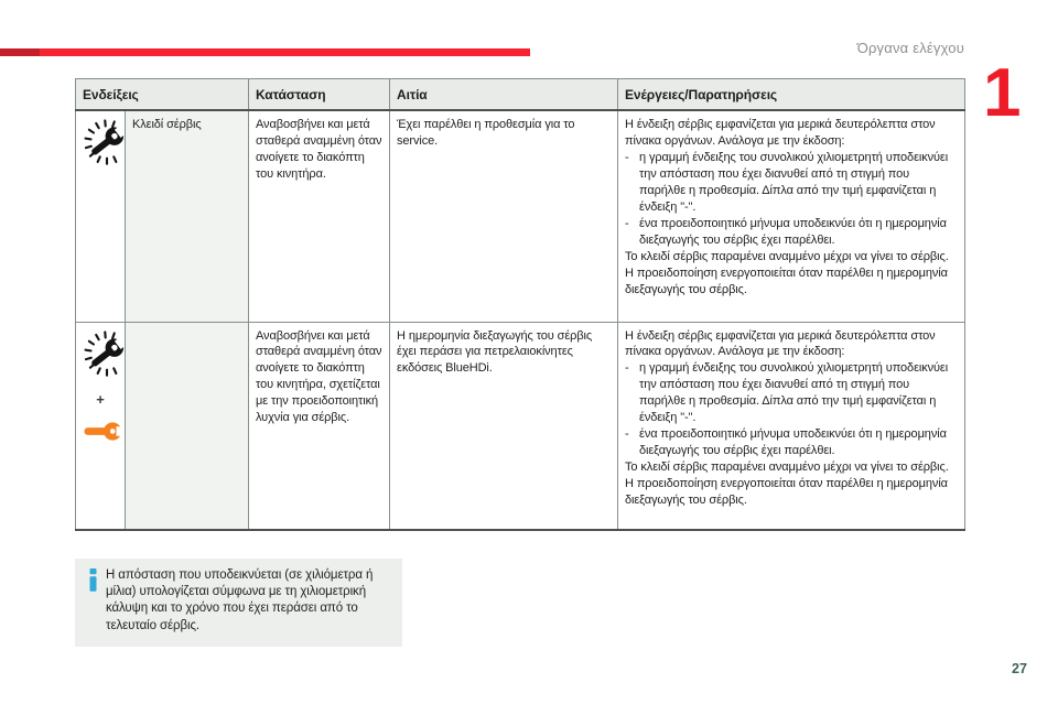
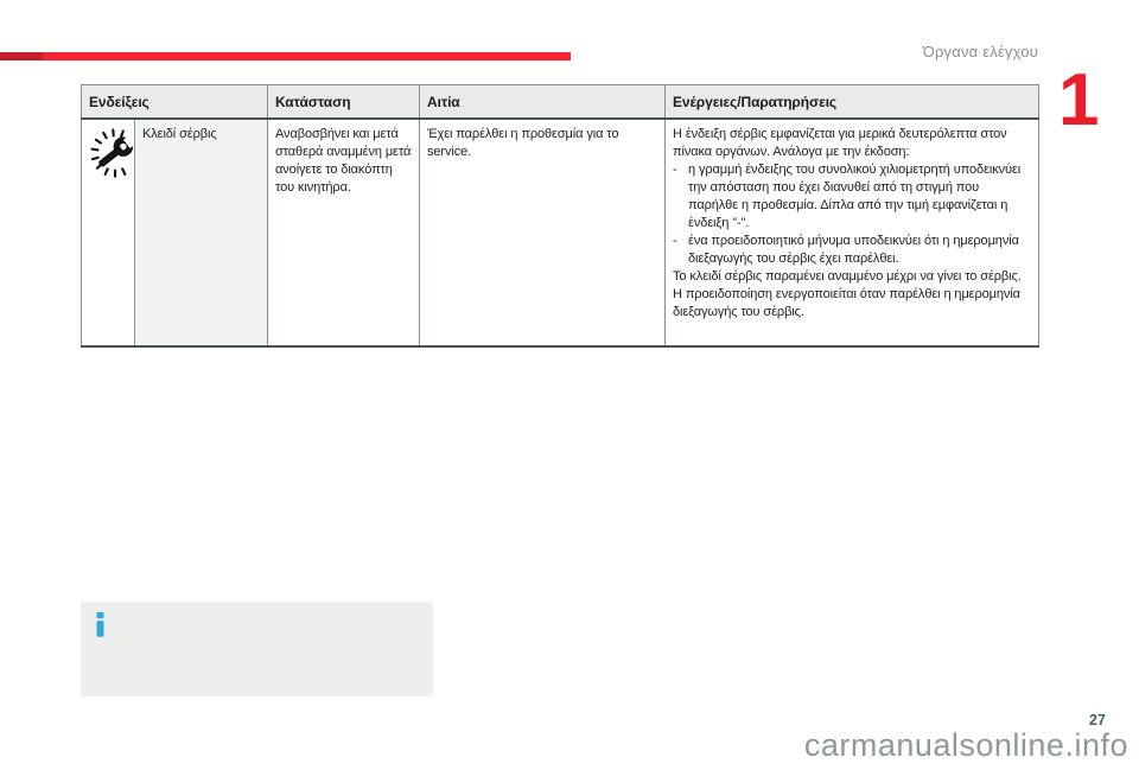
  Όργανα ελέγχου
  1
  Ενδείξεις	Κατάσταση	Αιτία	Ενέργειες/Παρατηρήσεις
- 	Κλειδί σέρβις	Αναβοσβήνει και μετά σταθερά αναμμένη όταν ανοίγετε το διακόπτη του κινητήρα.	Έχει παρέλθει η προθεσμία για το service.	Η ένδειξη σέρβις εμφανίζεται για μερικά δευτερόλεπτα στον πίνακα οργάνων. Ανάλογα με την έκδοση: - η γραμμή ένδειξης του συνολικού χιλιομετρητή υποδεικνύει την απόσταση που έχει διανυθεί από τη στιγμή που παρήλθε η προθεσμία. Δίπλα από την τιμή εμφανίζεται η ένδειξη "-". - ένα προειδοποιητικό μήνυμα υποδεικνύει ότι η ημερομηνία διεξαγωγής του σέρβις έχει παρέλθει. Το κλειδί σέρβις παραμένει αναμμένο μέχρι να γίνει το σέρβις. Η προειδοποίηση ενεργοποιείται όταν παρέλθει η ημερομηνία διεξαγωγής του σέρβις.
+ 	Κλειδί σέρβις	Αναβοσβήνει και μετά σταθερά αναμμένη μετά ανοίγετε το διακόπτη του κινητήρα.	Έχει παρέλθει η προθεσμία για το service.	Η ένδειξη σέρβις εμφανίζεται για μερικά δευτερόλεπτα στον πίνακα οργάνων. Ανάλογα με την έκδοση: - η γραμμή ένδειξης του συνολικού χιλιομετρητή υποδεικνύει την απόσταση που έχει διανυθεί από τη στιγμή που παρήλθε η προθεσμία. Δίπλα από την τιμή εμφανίζεται η ένδειξη "-". - ένα προειδοποιητικό μήνυμα υποδεικνύει ότι η ημερομηνία διεξαγωγής του σέρβις έχει παρέλθει. Το κλειδί σέρβις παραμένει αναμμένο μέχρι να γίνει το σέρβις. Η προειδοποίηση ενεργοποιείται όταν παρέλθει η ημερομηνία διεξαγωγής του σέρβις.
- +		Αναβοσβήνει και μετά σταθερά αναμμένη όταν ανοίγετε το διακόπτη του κινητήρα, σχετίζεται με την προειδοποιητική λυχνία για σέρβις.	Η ημερομηνία διεξαγωγής του σέρβις έχει περάσει για πετρελαιοκίνητες εκδόσεις BlueHDi.	Η ένδειξη σέρβις εμφανίζεται για μερικά δευτερόλεπτα στον πίνακα οργάνων. Ανάλογα με την έκδοση: - η γραμμή ένδειξης του συνολικού χιλιομετρητή υποδεικνύει την απόσταση που έχει διανυθεί από τη στιγμή που παρήλθε η προθεσμία. Δίπλα από την τιμή εμφανίζεται η ένδειξη "-". - ένα προειδοποιητικό μήνυμα υποδεικνύει ότι η ημερομηνία διεξαγωγής του σέρβις έχει παρέλθει. Το κλειδί σέρβις παραμένει αναμμένο μέχρι να γίνει το σέρβις. Η προειδοποίηση ενεργοποιείται όταν παρέλθει η ημερομηνία διεξαγωγής του σέρβις.
- Η απόσταση που υποδεικνύεται (σε χιλιόμετρα ή μίλια) υπολογίζεται σύμφωνα με τη χιλιομετρική κάλυψη και το χρόνο που έχει περάσει από το τελευταίο σέρβις.
  27
+ carmanualsonline.info
